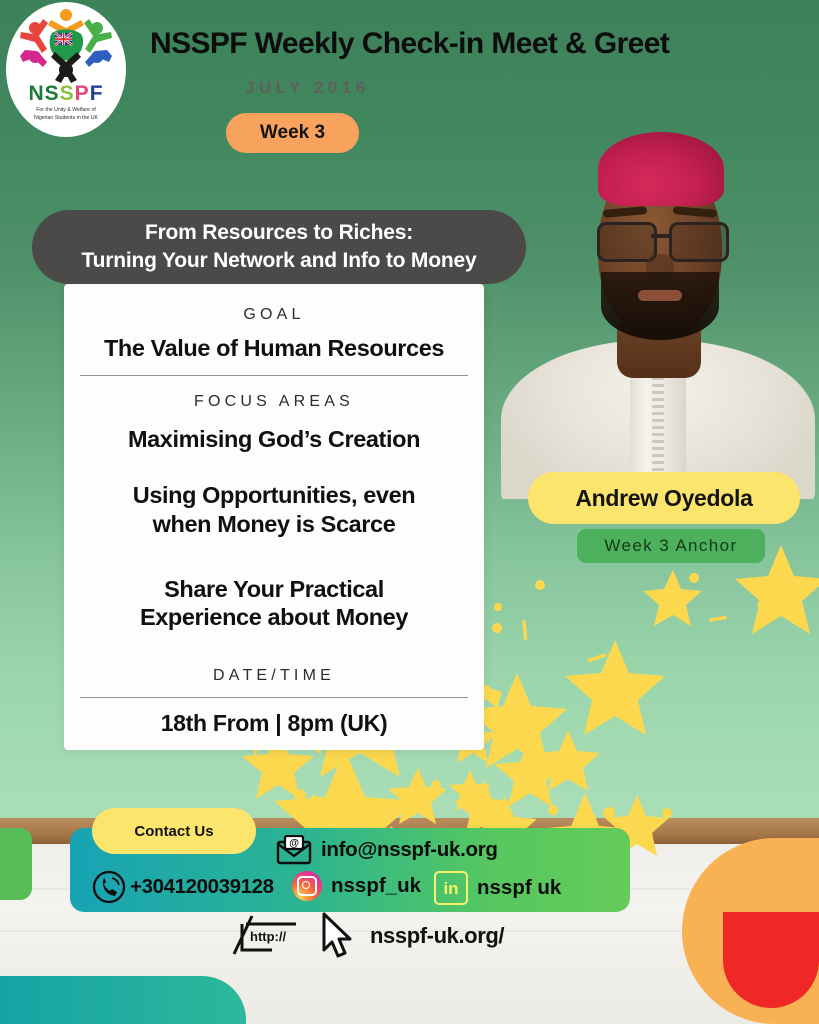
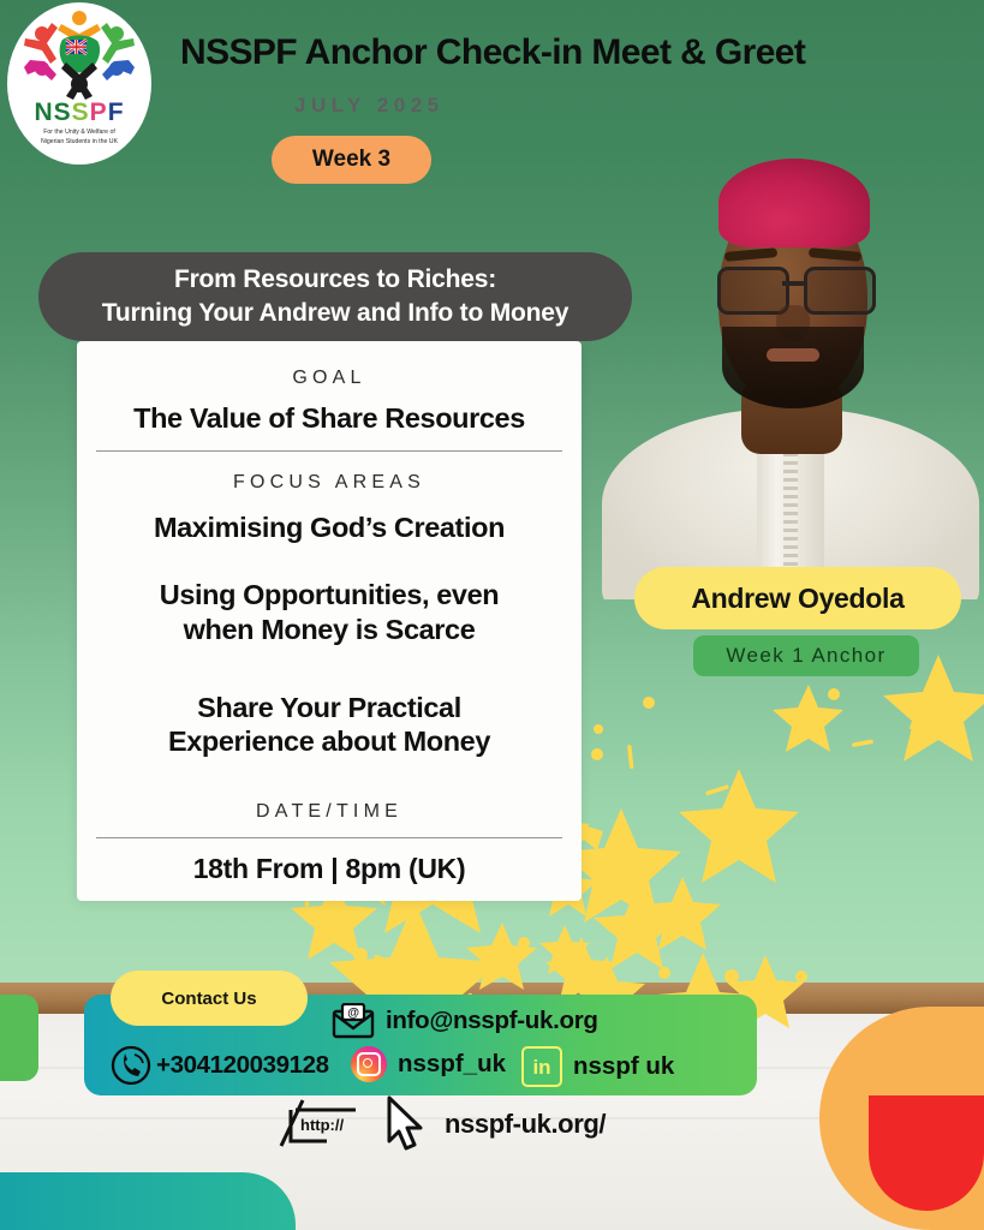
  NSSPF
- NSSPF Weekly Check-in Meet & Greet
+ NSSPF Anchor Check-in Meet & Greet
- JULY 2016
+ JULY 2025
  Week 3
  From Resources to Riches:
- Turning Your Network and Info to Money
+ Turning Your Andrew and Info to Money
  GOAL
- The Value of Human Resources
+ The Value of Share Resources
  FOCUS AREAS
  Maximising God’s Creation
  Using Opportunities, even
  when Money is Scarce
  Share Your Practical
  Experience about Money
  DATE/TIME
  18th From | 8pm (UK)
  Andrew Oyedola
- Week 3 Anchor
+ Week 1 Anchor
  Contact Us
  @
  info@nsspf-uk.org
  +304120039128
  nsspf_uk
  in
  nsspf uk
  http://
  nsspf-uk.org/
